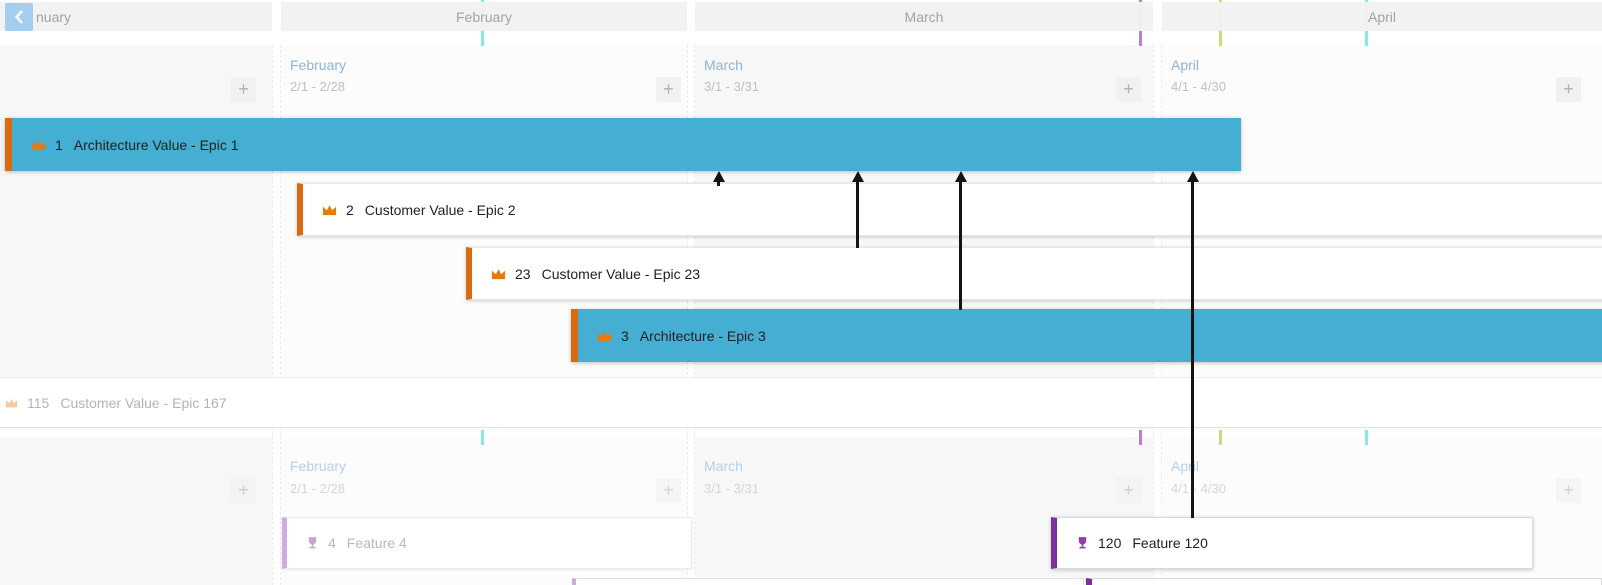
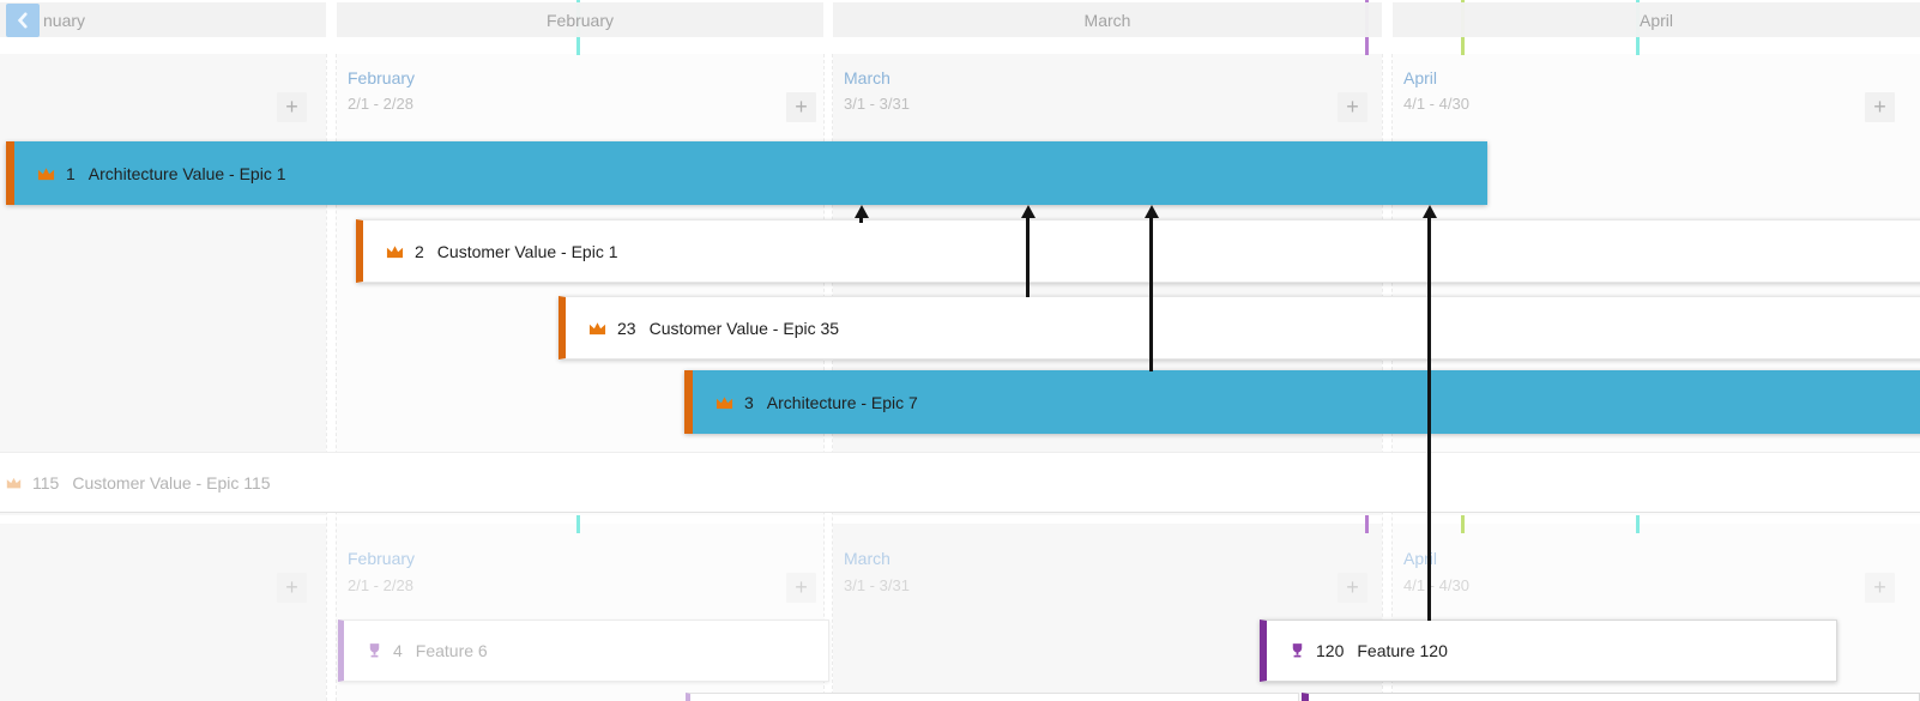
  nuary
  February
  March
  April
  February
  2/1 - 2/28
  March
  3/1 - 3/31
  April
  4/1 - 4/30
  +
  +
  +
  +
  1
  Architecture Value - Epic 1
  2
- Customer Value - Epic 2
+ Customer Value - Epic 1
  23
- Customer Value - Epic 23
+ Customer Value - Epic 35
  3
- Architecture - Epic 3
+ Architecture - Epic 7
  115
- Customer Value - Epic 167
+ Customer Value - Epic 115
  February
  2/1 - 2/28
  March
  3/1 - 3/31
  Apil
  4/1 - 4/30
  +
  +
  +
  +
  4
- Feature 4
+ Feature 6
  120
  Feature 120
